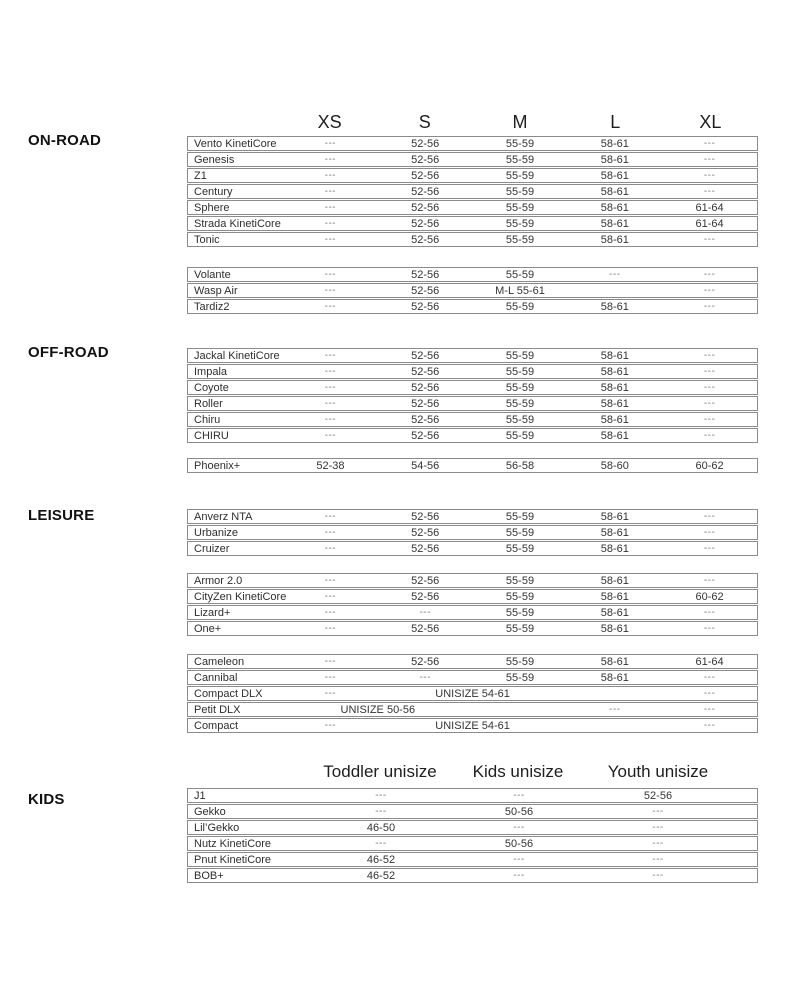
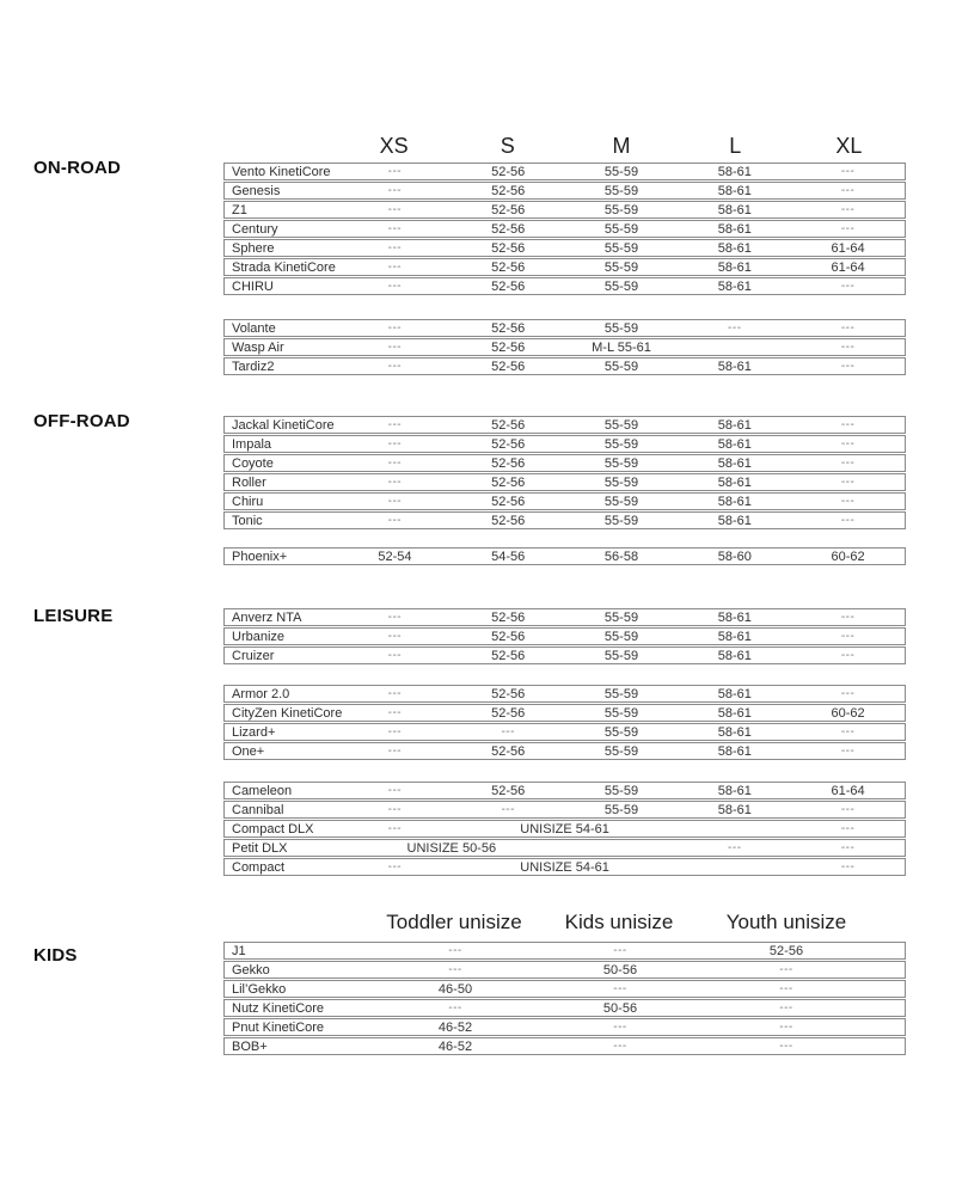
  ON-ROAD
  OFF-ROAD
  LEISURE
  KIDS
  XS
  S
  M
  L
  XL
  Vento KinetiCore
  ---
  52-56
  55-59
  58-61
  ---
  Genesis
  ---
  52-56
  55-59
  58-61
  ---
  Z1
  ---
  52-56
  55-59
  58-61
  ---
  Century
  ---
  52-56
  55-59
  58-61
  ---
  Sphere
  ---
  52-56
  55-59
  58-61
  61-64
  Strada KinetiCore
  ---
  52-56
  55-59
  58-61
  61-64
- Tonic
+ CHIRU
  ---
  52-56
  55-59
  58-61
  ---
  Volante
  ---
  52-56
  55-59
  ---
  ---
  Wasp Air
  ---
  52-56
  M-L 55-61
  ---
  Tardiz2
  ---
  52-56
  55-59
  58-61
  ---
  Jackal KinetiCore
  ---
  52-56
  55-59
  58-61
  ---
  Impala
  ---
  52-56
  55-59
  58-61
  ---
  Coyote
  ---
  52-56
  55-59
  58-61
  ---
  Roller
  ---
  52-56
  55-59
  58-61
  ---
  Chiru
  ---
  52-56
  55-59
  58-61
  ---
- CHIRU
+ Tonic
  ---
  52-56
  55-59
  58-61
  ---
  Phoenix+
- 52-38
+ 52-54
  54-56
  56-58
  58-60
  60-62
  Anverz NTA
  ---
  52-56
  55-59
  58-61
  ---
  Urbanize
  ---
  52-56
  55-59
  58-61
  ---
  Cruizer
  ---
  52-56
  55-59
  58-61
  ---
  Armor 2.0
  ---
  52-56
  55-59
  58-61
  ---
  CityZen KinetiCor
  ---
  52-56
  55-59
  58-61
  60-62
  Lizard+
  ---
  ---
  55-59
  58-61
  ---
  One+
  ---
  52-56
  55-59
  58-61
  ---
  Cameleon
  ---
  52-56
  55-59
  58-61
  61-64
  Cannibal
  ---
  ---
  55-59
  58-61
  ---
  Compact DLX
  ---
  UNISIZE 54-61
  ---
  Petit DLX
  UNISIZE 50-56
  ---
  ---
  Compact
  ---
  UNISIZE 54-61
  ---
  Toddler unisize
  Kids unisiz
  Youth unisize
  J1
  ---
  ---
  52-56
  Gekko
  ---
  50-56
  ---
  Lil’Gekko
  46-50
  ---
  ---
  Nutz KinetiCore
  ---
  50-56
  ---
  Pnut KinetiCore
  46-52
  ---
  ---
  BOB+
  46-52
  ---
  ---
